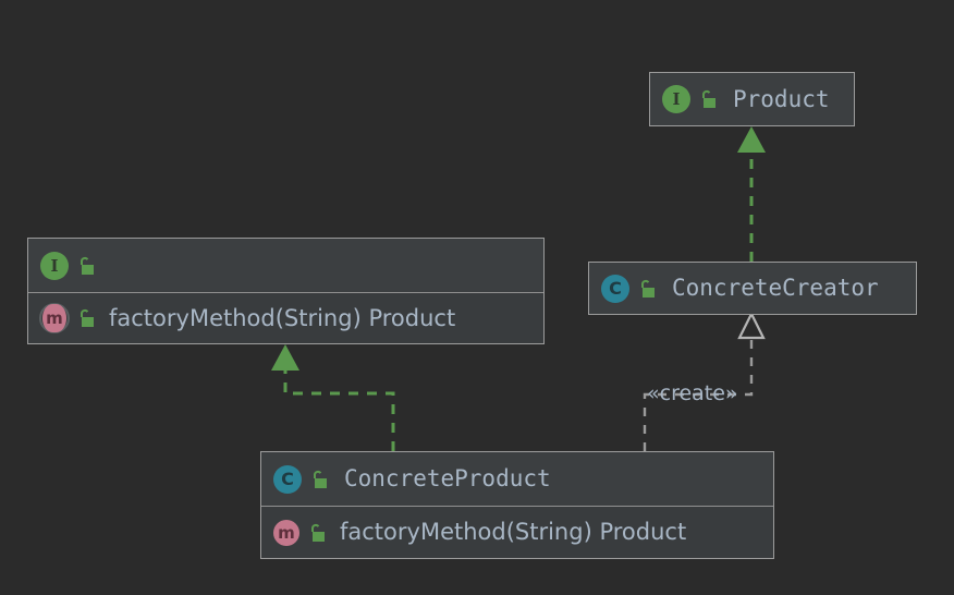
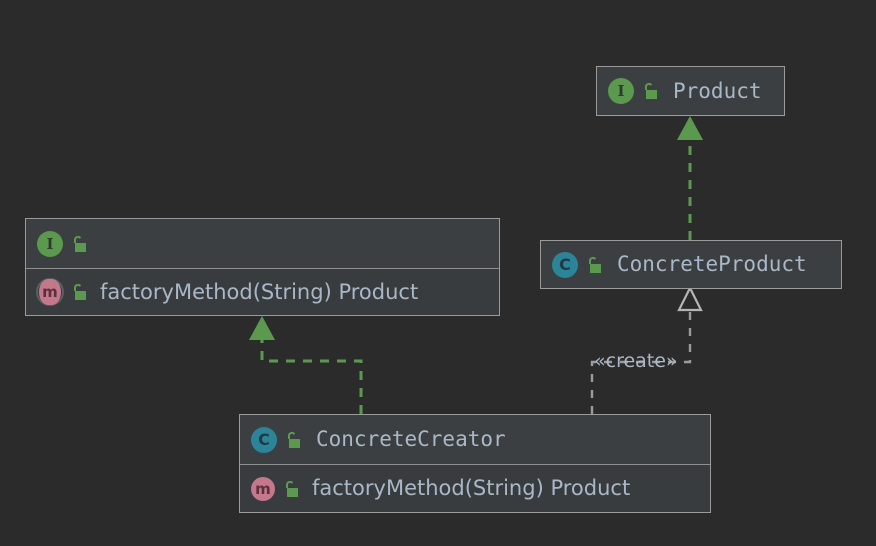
  «create»
  I
  Product
  C
- ConcreteCreator
+ ConcreteProduct
  I
  m
  factoryMethod(String) Product
  C
- ConcreteProduct
+ ConcreteCreator
  m
  factoryMethod(String) Product
